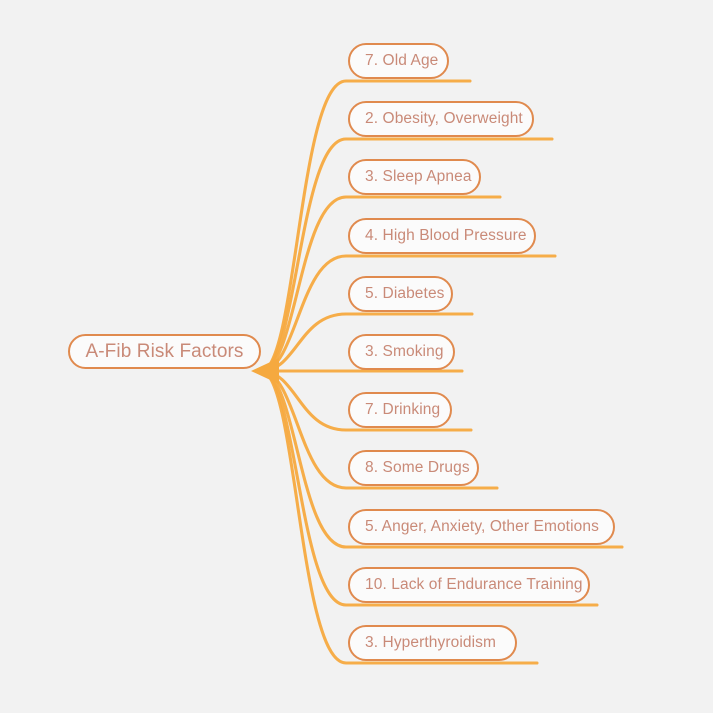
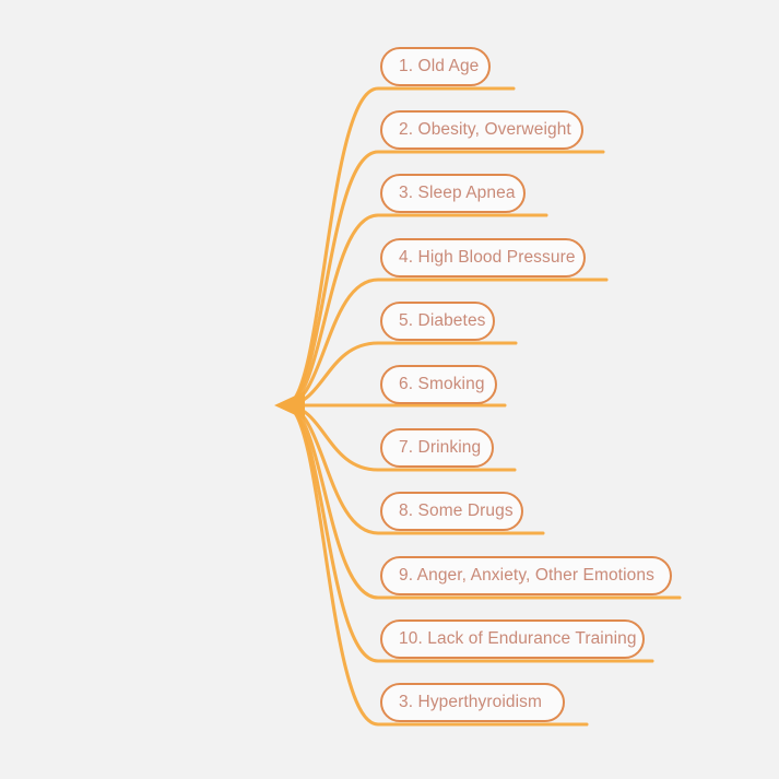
- A-Fib Risk Factors
- 7. Old Age
+ 1. Old Age
  2. Obesity, Overweight
  3. Sleep Apnea
  4. High Blood Pressure
  5. Diabetes
- 3. Smoking
+ 6. Smoking
  7. Drinking
  8. Some Drugs
- 5. Anger, Anxiety, Other Emotions
+ 9. Anger, Anxiety, Other Emotions
  10. Lack of Endurance Training
  3. Hyperthyroidism
